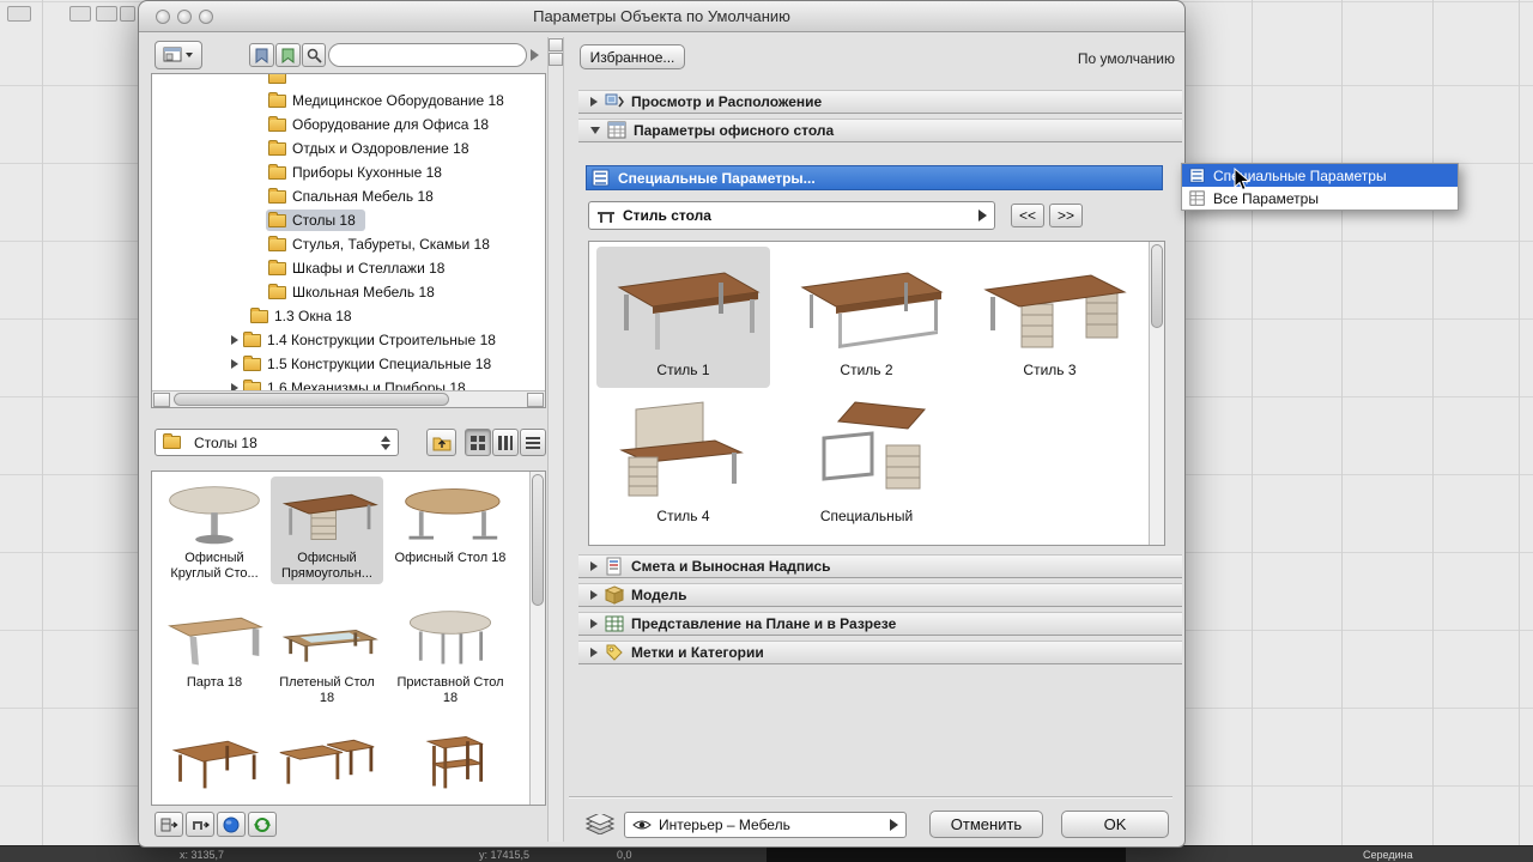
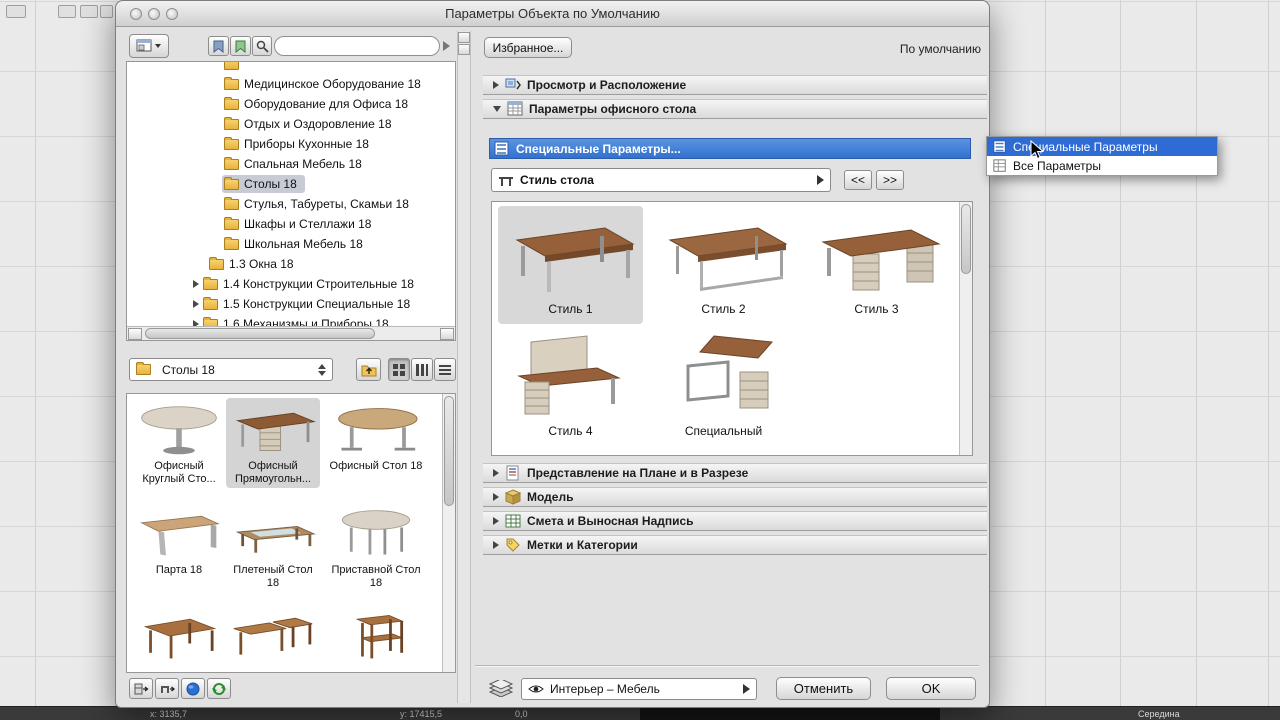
  x: 3135,7
  y: 17415,5
  0,0
  Середина
  Параметры Объекта по Умолчанию
  Медицинское Оборудование 18
  Оборудование для Офиса 18
  Отдых и Оздоровление 18
  Приборы Кухонные 18
  Спальная Мебель 18
  Столы 18
  Стулья, Табуреты, Скамьи 18
  Шкафы и Стеллажи 18
  Школьная Мебель 18
  1.3 Окна 18
  1.4 Конструкции Строительные 18
  1.5 Конструкции Специальные 18
  1.6 Механизмы и Приборы 18
  Столы 18
  Офисный Круглый Сто...
  Офисный Прямоугольн...
  Офисный Стол 18
  Парта 18
  Плетеный Стол 18
  Приставной Стол 18
  Избранное...
  По умолчанию
  Просмотр и Расположение
  Параметры офисного стола
  Специальные Параметры...
  Стиль стола
  <<
  >>
  Стиль 1
  Стиль 2
  Стиль 3
  Стиль 4
  Специальный
- Смета и Выносная Надпись
+ Представление на Плане и в Разрезе
  Модель
- Представление на Плане и в Разрезе
+ Смета и Выносная Надпись
  Метки и Категории
  Интерьер – Мебель
  Отменить
  OK
  Спциальные Параметры
  Все Параметры
